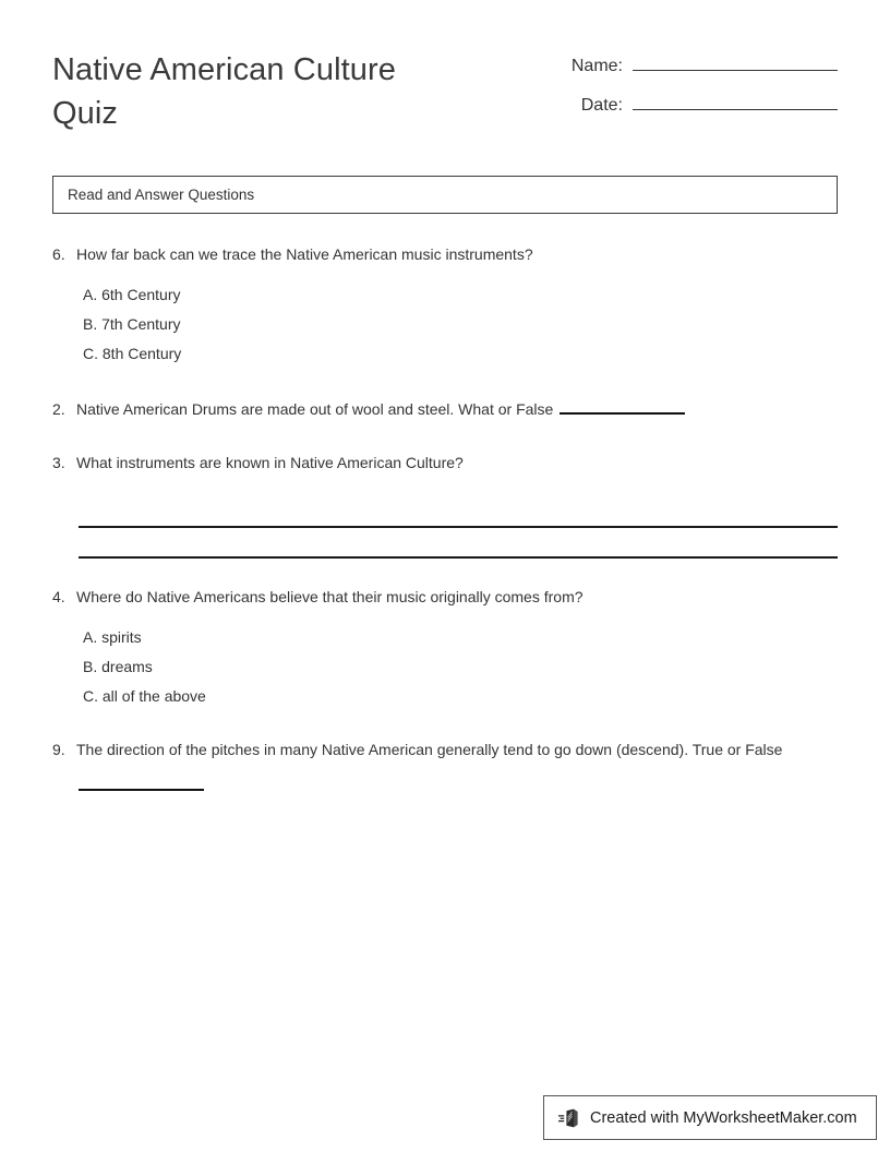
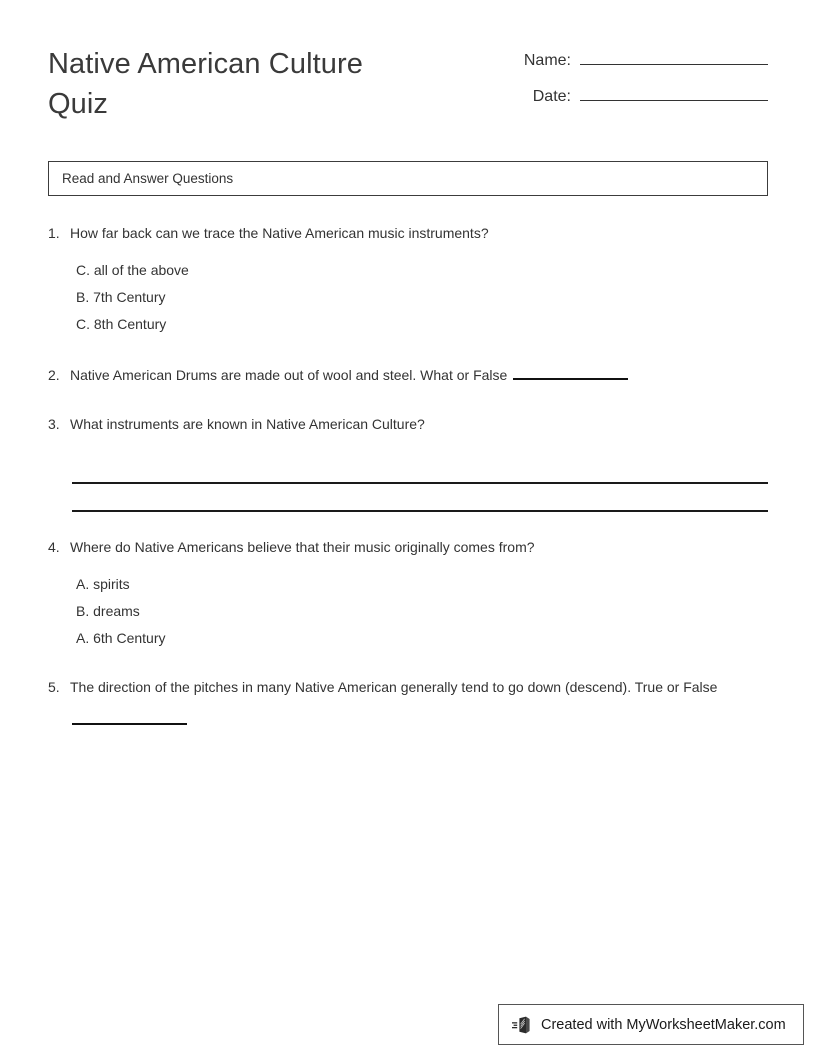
  Native American Culture Quiz
  Name:
  Date:
  Read and Answer Questions
- 6.
+ 1.
  How far back can we trace the Native American music instruments?
- A. 6th Century
+ C. all of the above
  B. 7th Century
  C. 8th Century
  2.
  Native American Drums are made out of wool and steel. What or False
  3.
  What instruments are known in Native American Culture?
  4.
  Where do Native Americans believe that their music originally comes from?
  A. spirits
  B. dreams
- C. all of the above
+ A. 6th Century
- 9.
+ 5.
  The direction of the pitches in many Native American generally tend to go down (descend). True or False
  Created with MyWorksheetMaker.com
